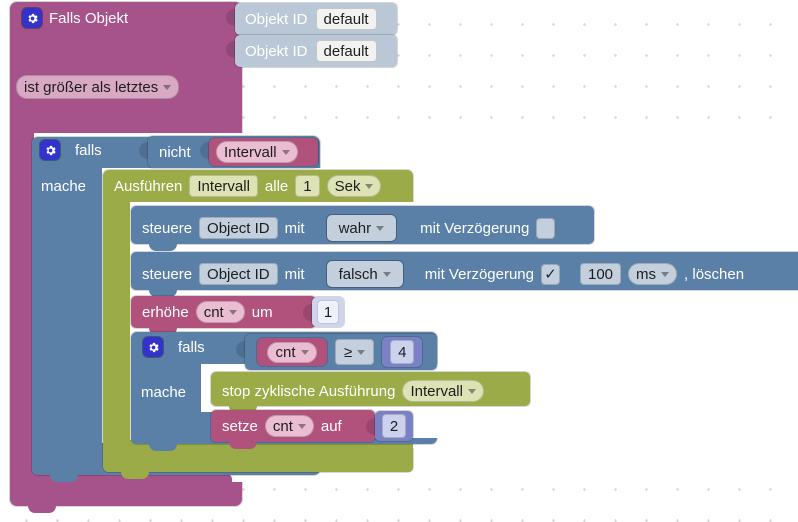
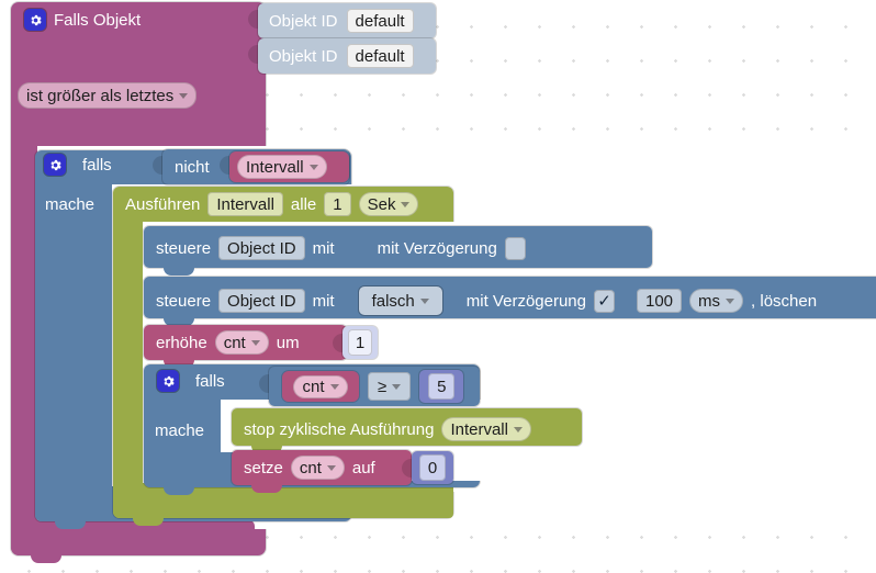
  Falls Objekt
  Objekt ID
  default
  Objekt ID
  default
  ist größer als letztes
  falls
  nicht
  Intervall
  mache
  Ausführen
  Intervall
  alle
  1
  Sek
  steuere
  Object ID
  mit
- wahr
  mit Verzögerung
  steuere
  Object ID
  mit
  falsch
  mit Verzögerung
  ✓
  100
  ms
  , löschen
  erhöhe
  cnt
  um
  1
  falls
  cnt
  ≥
- 4
+ 5
  mache
  stop zyklische Ausführung
  Intervall
  setze
  cnt
  auf
- 2
+ 0
